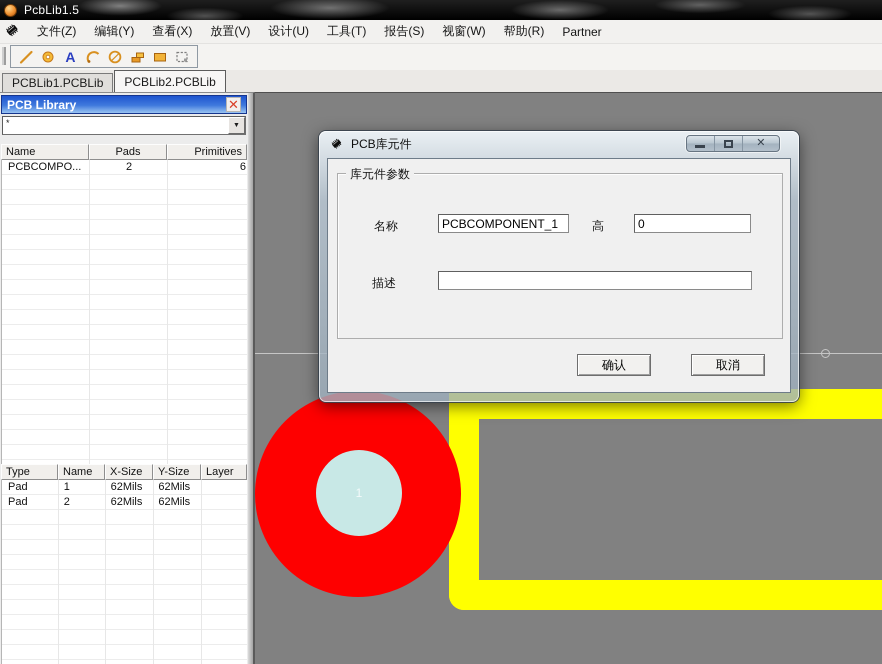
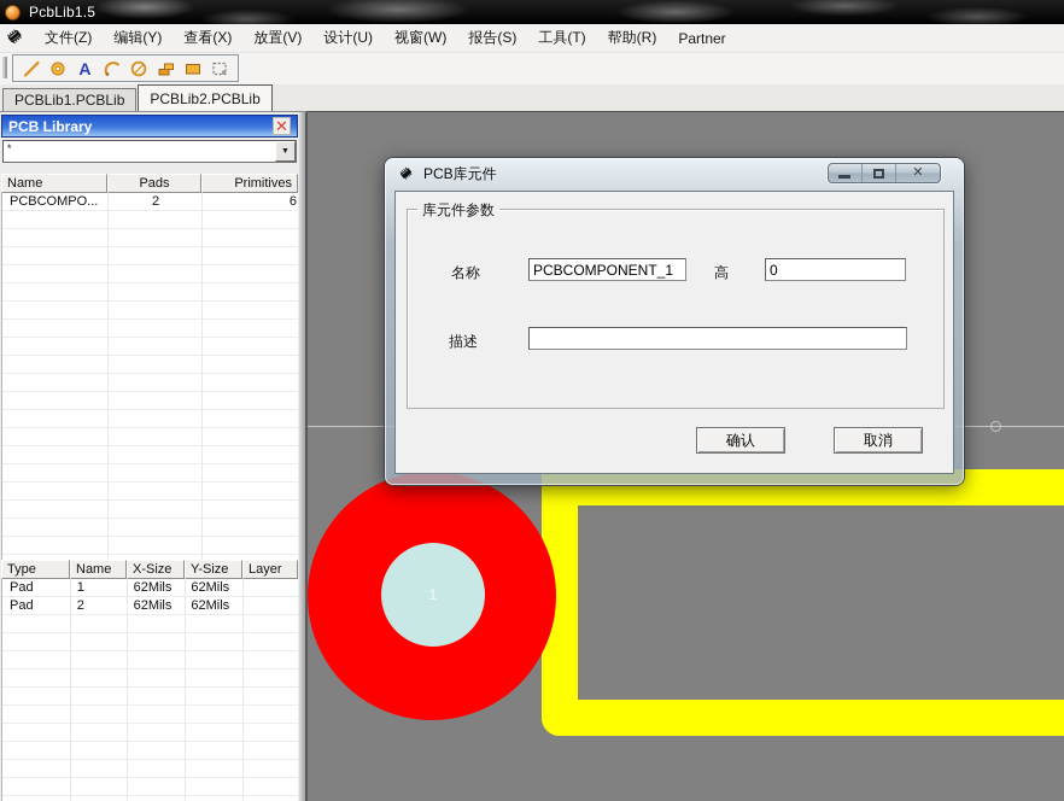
  PcbLib1.5
  文件(Z)
  编辑(Y)
  查看(X)
  放置(V)
  设计(U)
- 工具(T)
+ 视窗(W)
  报告(S)
- 视窗(W)
+ 工具(T)
  帮助(R)
  Partner
  A
  PCBLib1.PCBLib
  PCBLib2.PCBLib
  PCB Library
  ✕
  *
  Name
  Pads
  Primitives
  PCBCOMPO...
  2
  6
  Type
  Name
  X-Size
  Y-Size
  Layer
  Pad
  1
  62Mils
  62Mils
  Pad
  2
  62Mils
  62Mils
  1
  PCB库元件
  ✕
  库元件参数
  名称
  PCBCOMPONENT_1
  高
  0
  描述
  确认
  取消
